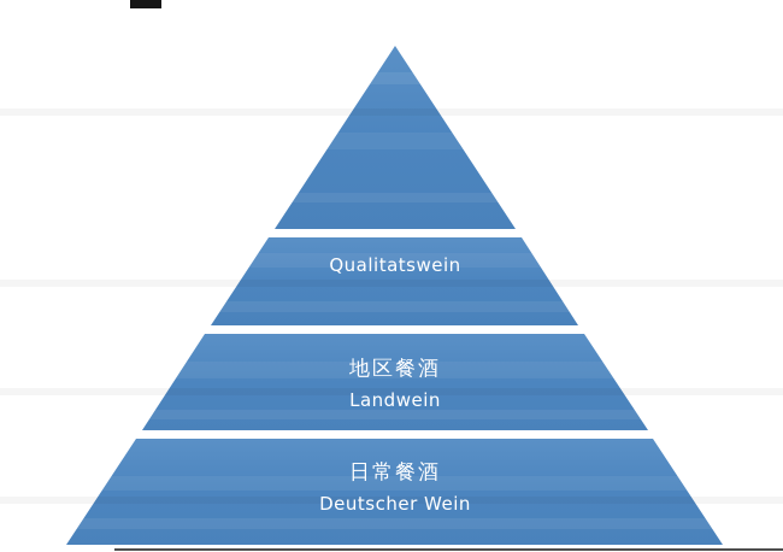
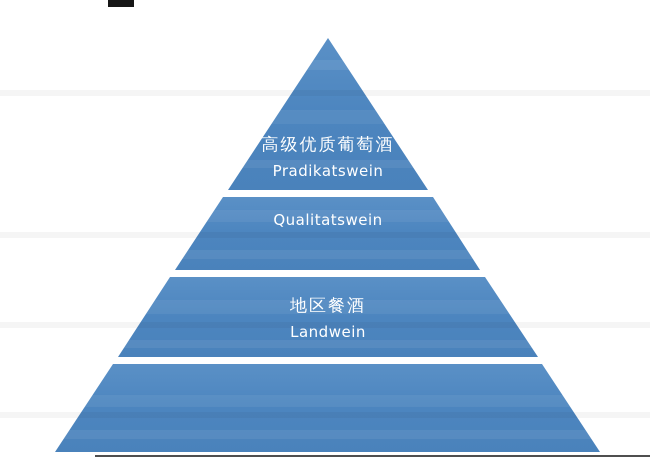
+ 高级优质葡萄酒
+ Pradikatswein
  Qualitatswein
  地区餐酒
  Landwein
- 日常餐酒
- Deutscher Wein
